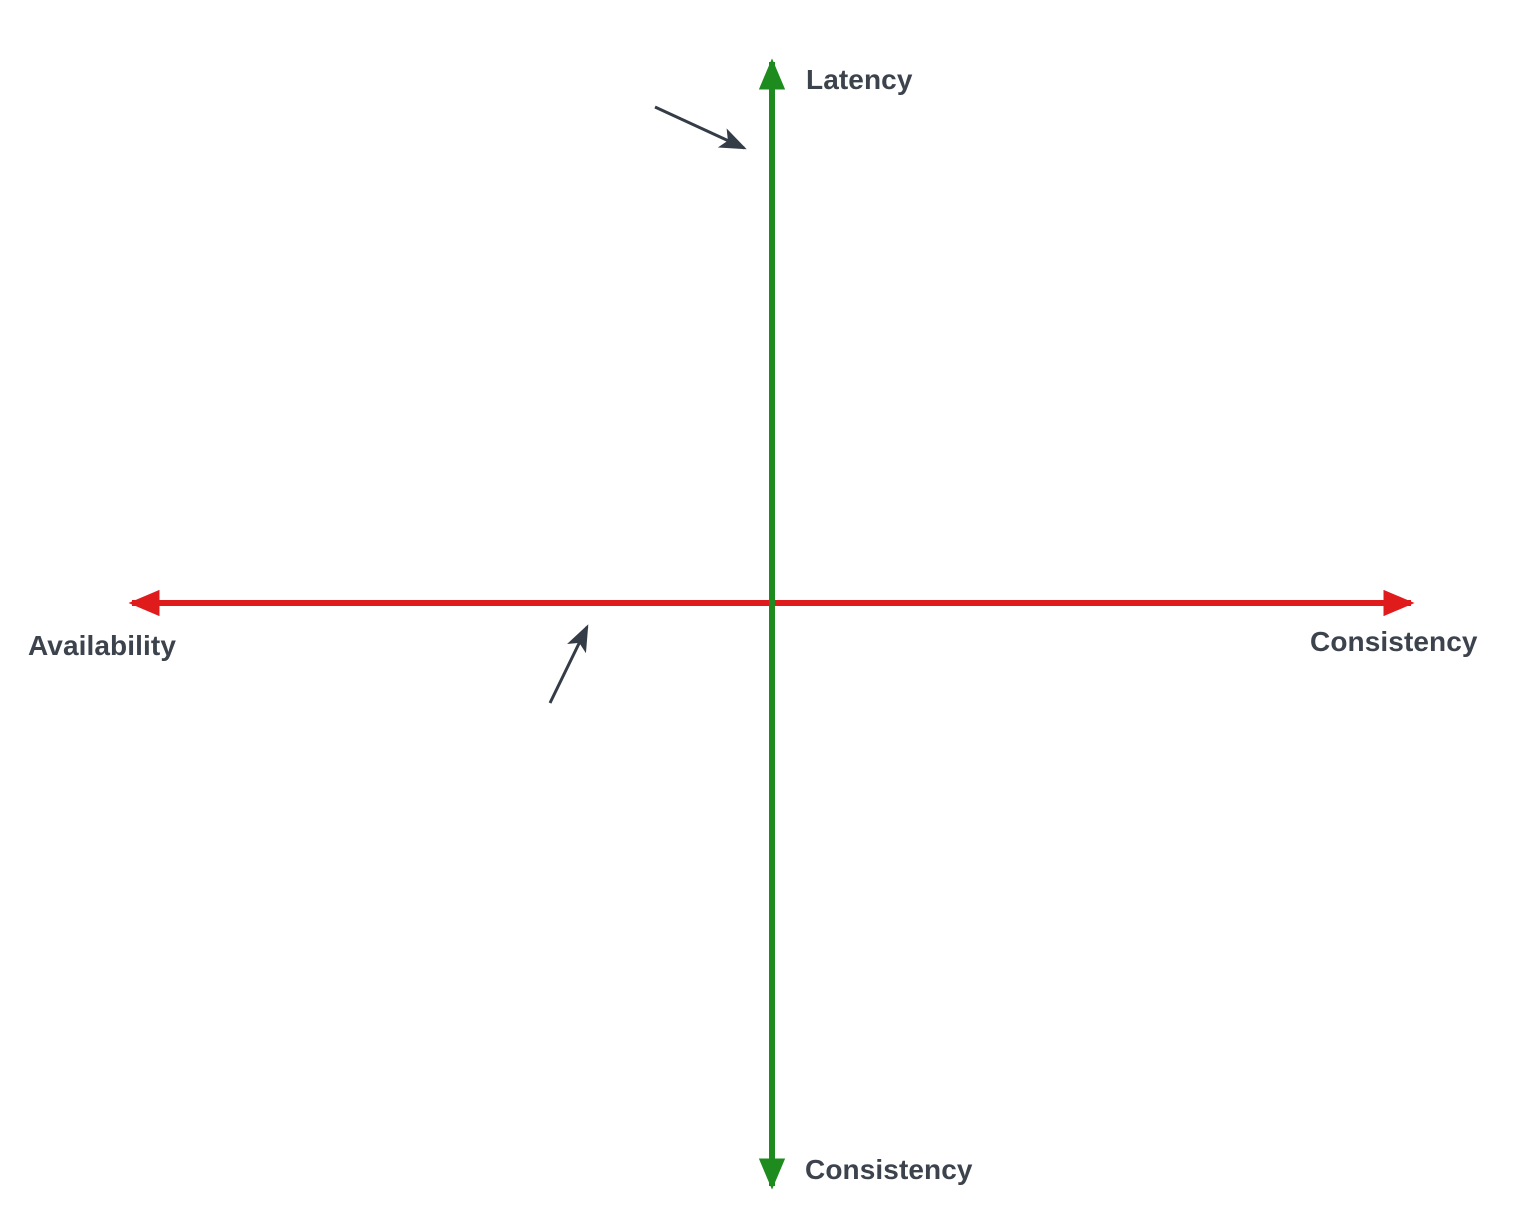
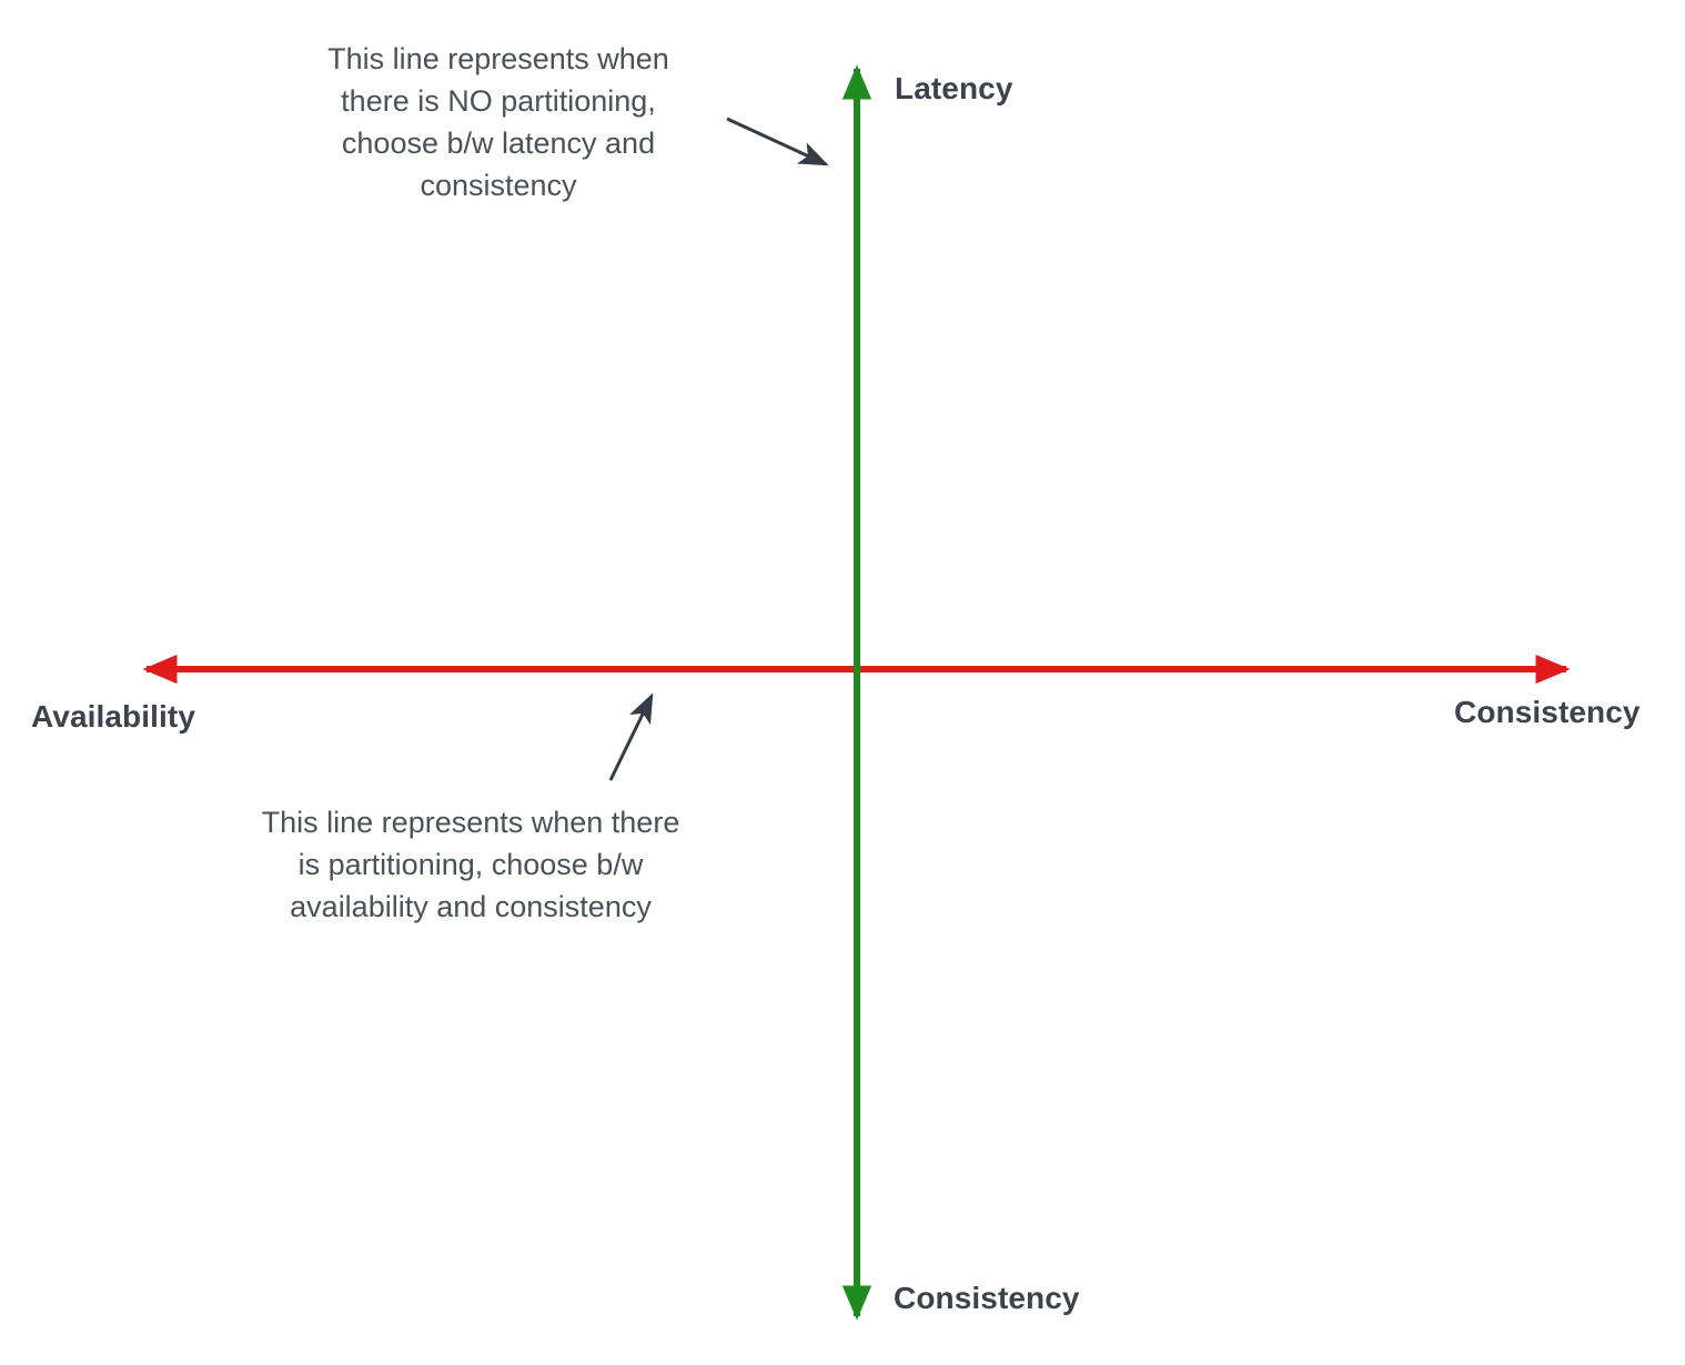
  Latency
  Availability
  Consistency
  Consistency
+ This line represents when there is NO partitioning, choose b/w latency and consistency
+ This line represents when there is partitioning, choose b/w availability and consistency
